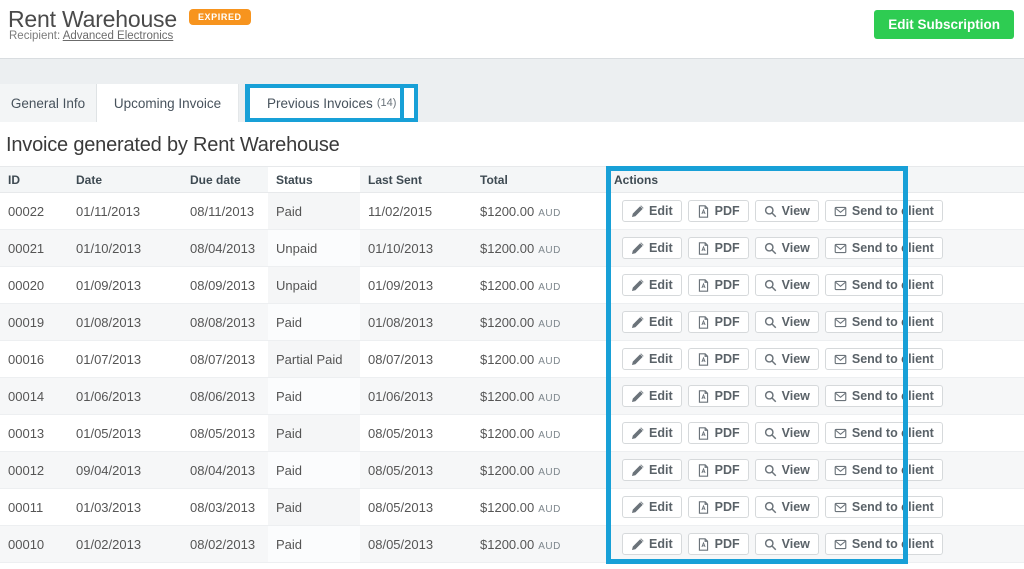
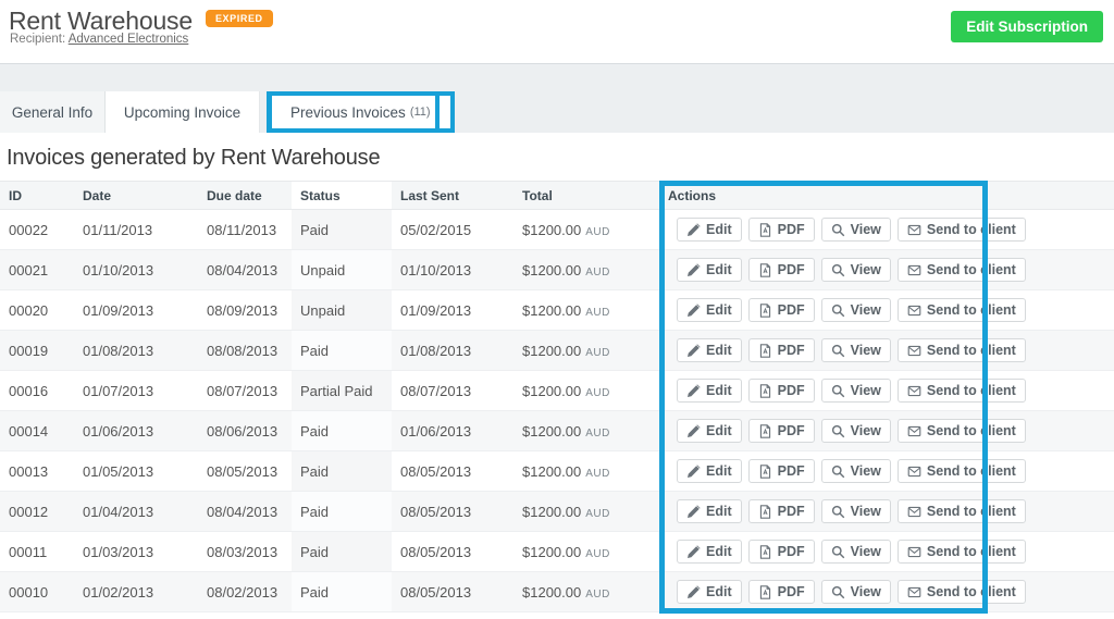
  Rent Warehouse
  EXPIRED
  Recipient: Advanced Electronics
  Edit Subscription
  General Info
  Upcoming Invoice
  Previous Invoices
- (14)
+ (11)
- Invoice generated by Rent Warehouse
+ Invoices generated by Rent Warehouse
  ID	Date	Due date	Status	Last Sent	Total	Actions
- 00022	01/11/2013	08/11/2013	Paid	11/02/2015	$1200.00 AUD	Edit PDF View Send to client
+ 00022	01/11/2013	08/11/2013	Paid	05/02/2015	$1200.00 AUD	Edit PDF View Send to client
  00021	01/10/2013	08/04/2013	Unpaid	01/10/2013	$1200.00 AUD	Edit PDF View Send to client
  00020	01/09/2013	08/09/2013	Unpaid	01/09/2013	$1200.00 AUD	Edit PDF View Send to client
  00019	01/08/2013	08/08/2013	Paid	01/08/2013	$1200.00 AUD	Edit PDF View Send to client
  00016	01/07/2013	08/07/2013	Partial Paid	08/07/2013	$1200.00 AUD	Edit PDF View Send to client
  00014	01/06/2013	08/06/2013	Paid	01/06/2013	$1200.00 AUD	Edit PDF View Send to client
  00013	01/05/2013	08/05/2013	Paid	08/05/2013	$1200.00 AUD	Edit PDF View Send to client
- 00012	09/04/2013	08/04/2013	Paid	08/05/2013	$1200.00 AUD	Edit PDF View Send to client
+ 00012	01/04/2013	08/04/2013	Paid	08/05/2013	$1200.00 AUD	Edit PDF View Send to client
  00011	01/03/2013	08/03/2013	Paid	08/05/2013	$1200.00 AUD	Edit PDF View Send to client
  00010	01/02/2013	08/02/2013	Paid	08/05/2013	$1200.00 AUD	Edit PDF View Send to client
